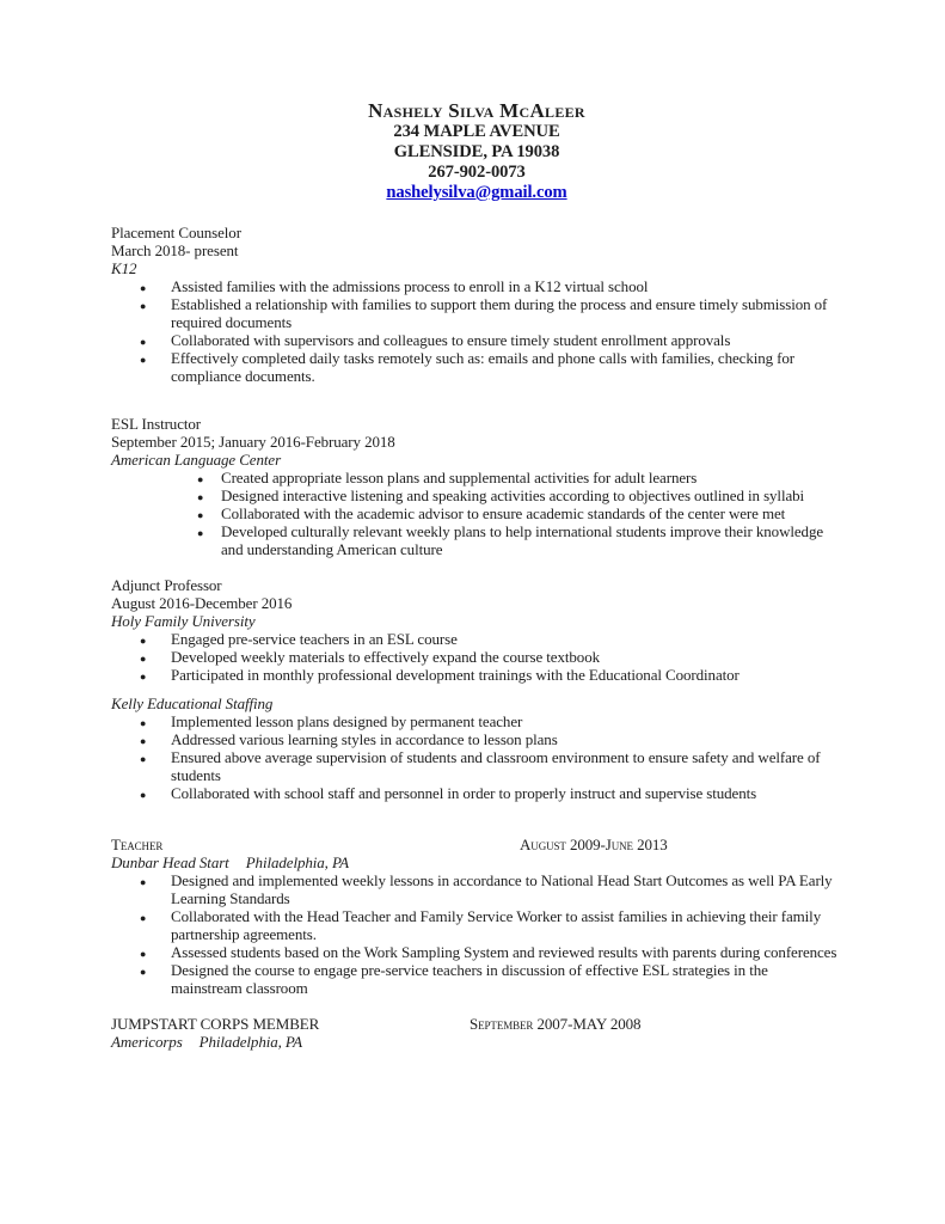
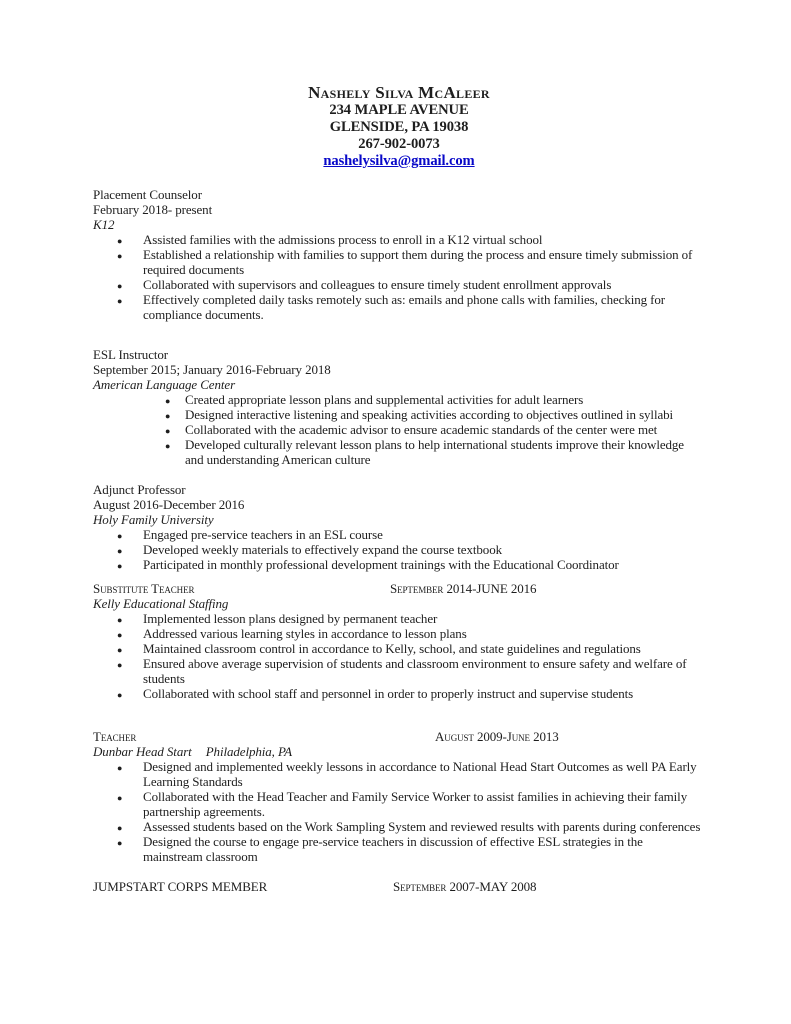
  Nashely Silva McAleer
  234 MAPLE AVENUE
  GLENSIDE, PA 19038
  267-902-0073
  nashelysilva@gmail.com
  Placement Counselor
- March 2018- present
+ February 2018- present
  K12
  Assisted families with the admissions process to enroll in a K12 virtual school
  Established a relationship with families to support them during the process and ensure timely submission of required documents
  Collaborated with supervisors and colleagues to ensure timely student enrollment approvals
  Effectively completed daily tasks remotely such as: emails and phone calls with families, checking for compliance documents.
  ESL Instructor
  September 2015; January 2016-February 2018
  American Language Center
  Created appropriate lesson plans and supplemental activities for adult learners
  Designed interactive listening and speaking activities according to objectives outlined in syllabi
  Collaborated with the academic advisor to ensure academic standards of the center were met
- Developed culturally relevant weekly plans to help international students improve their knowledge and understanding American culture
+ Developed culturally relevant lesson plans to help international students improve their knowledge and understanding American culture
  Adjunct Professor
  August 2016-December 2016
  Holy Family University
  Engaged pre-service teachers in an ESL course
  Developed weekly materials to effectively expand the course textbook
  Participated in monthly professional development trainings with the Educational Coordinator
+ Substitute Teacher
+ September 2014-JUNE 2016
  Kelly Educational Staffing
  Implemented lesson plans designed by permanent teacher
  Addressed various learning styles in accordance to lesson plans
+ Maintained classroom control in accordance to Kelly, school, and state guidelines and regulations
  Ensured above average supervision of students and classroom environment to ensure safety and welfare of students
  Collaborated with school staff and personnel in order to properly instruct and supervise students
  Teacher
  August 2009-June 2013
  Dunbar Head Start Philadelphia, PA
  Designed and implemented weekly lessons in accordance to National Head Start Outcomes as well PA Early Learning Standards
  Collaborated with the Head Teacher and Family Service Worker to assist families in achieving their family partnership agreements.
  Assessed students based on the Work Sampling System and reviewed results with parents during conferences
  Designed the course to engage pre-service teachers in discussion of effective ESL strategies in the mainstream classroom
  JUMPSTART CORPS MEMBER
  September 2007-MAY 2008
- Americorps Philadelphia, PA
